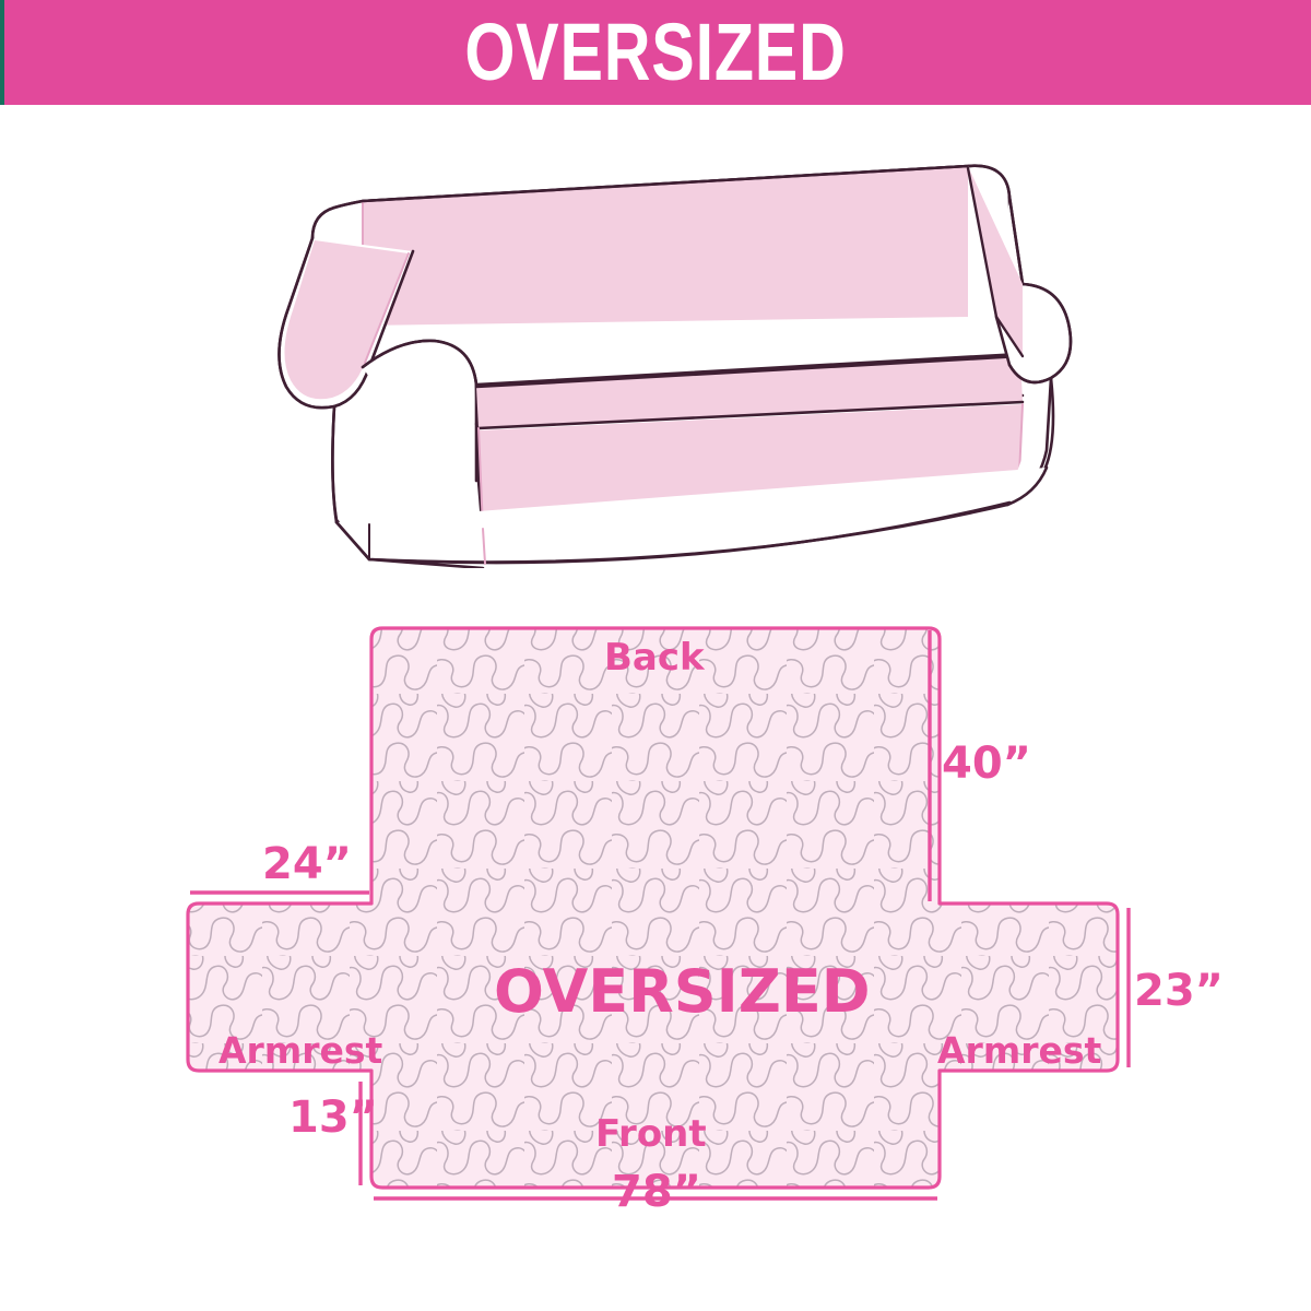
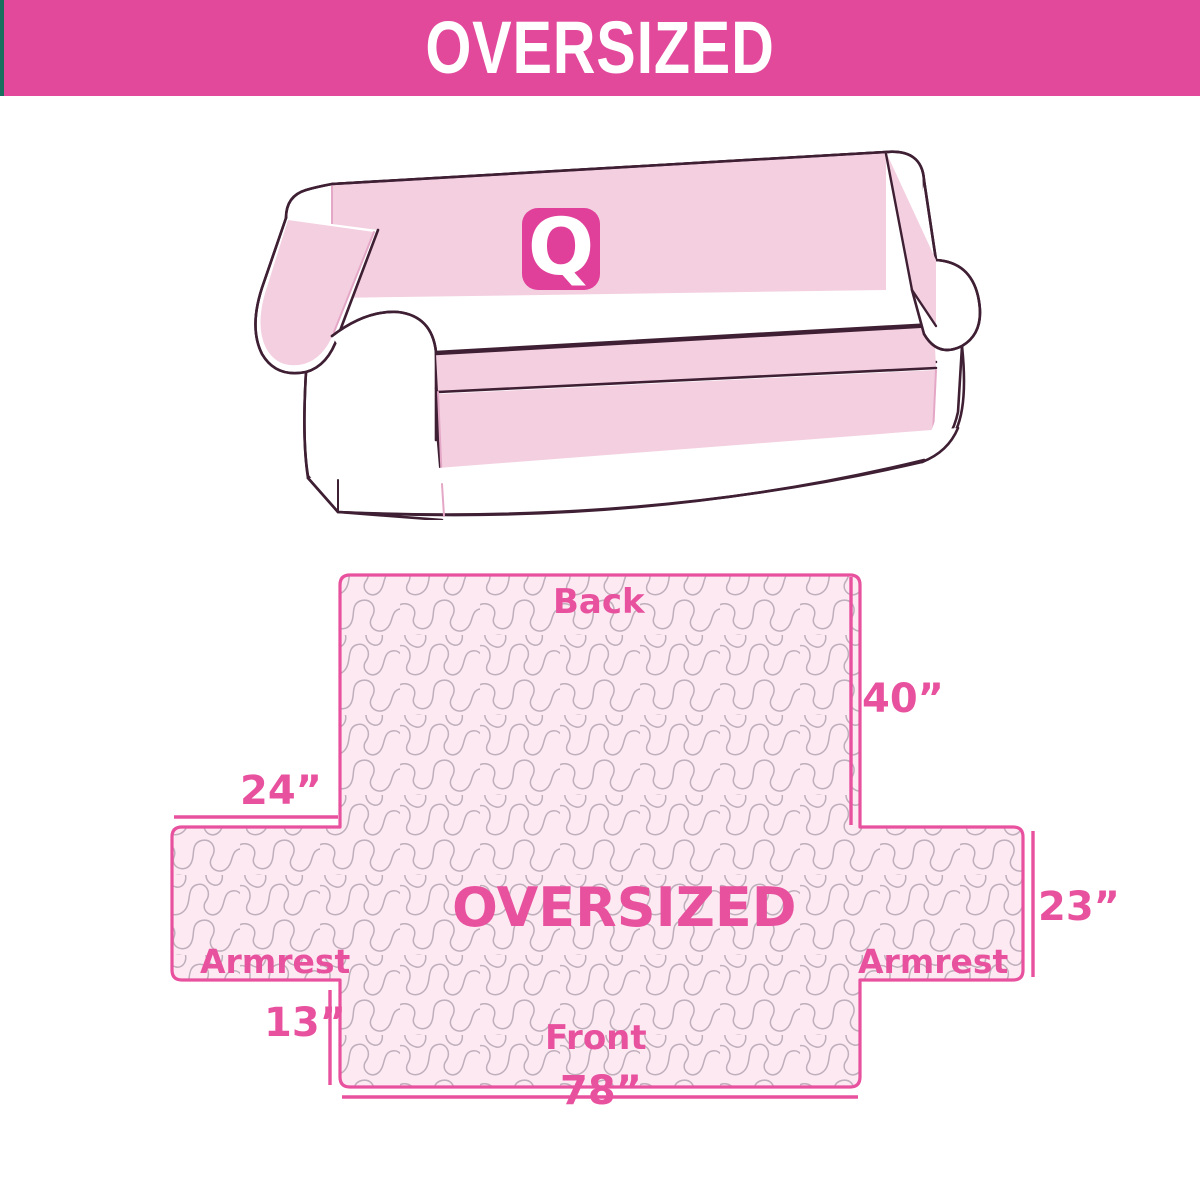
  OVERSIZED
+ Q
  Back
  Front
  Armrest
  Armrest
  OVERSIZED
  40”
  24”
  23”
  13”
  78”
